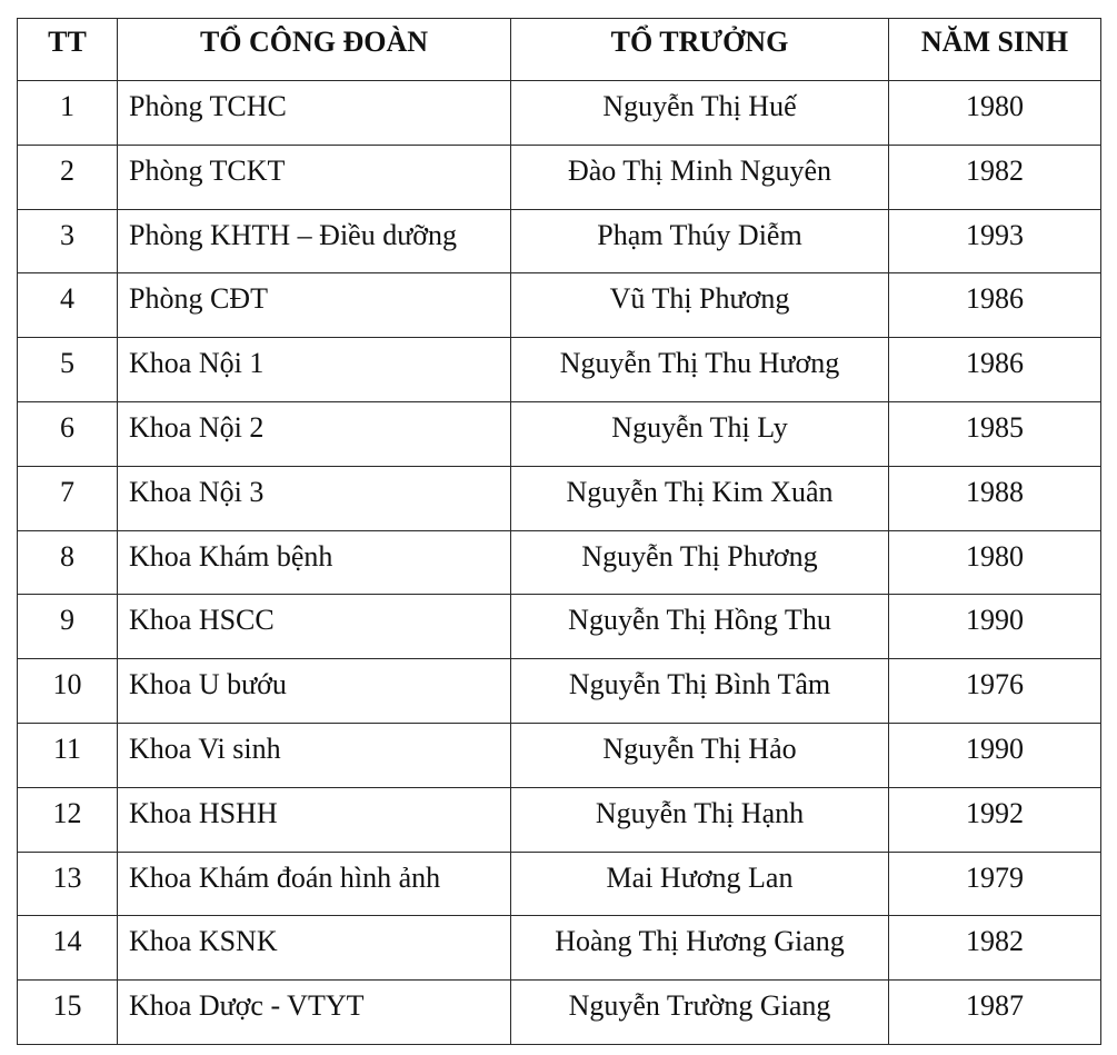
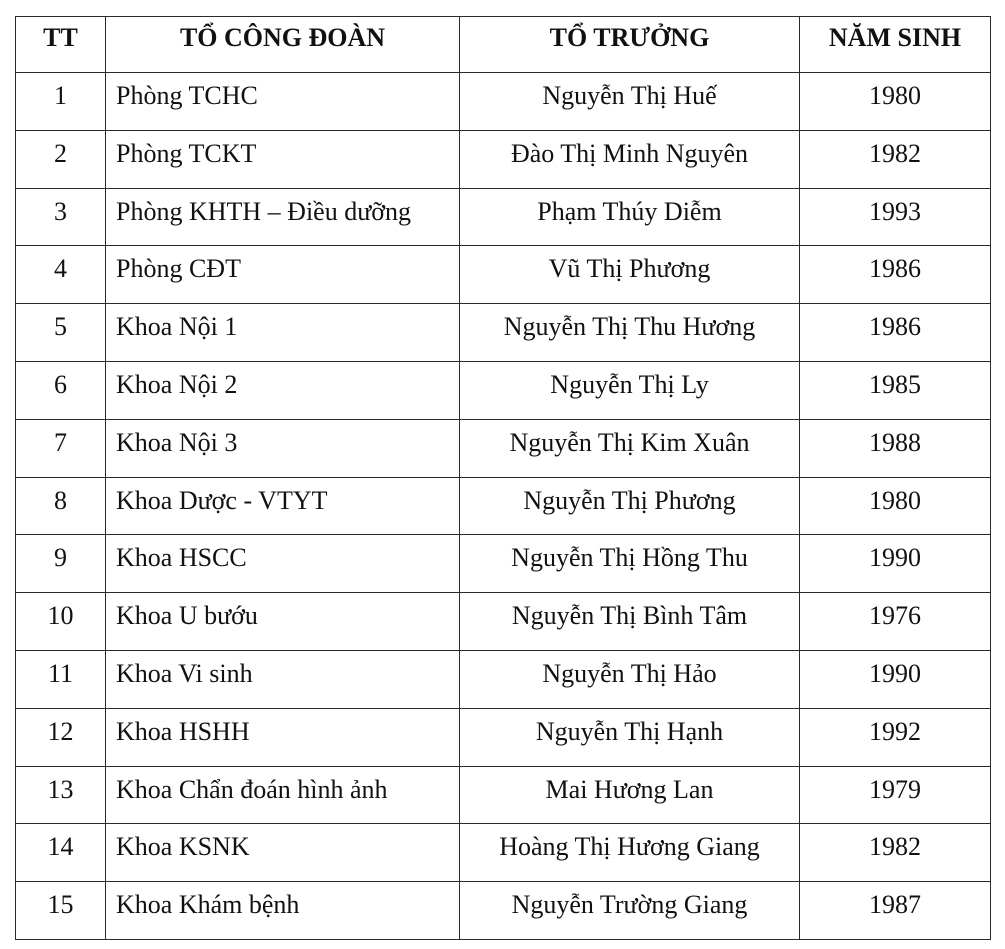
  TT	TỔ CÔNG ĐOÀN	TỔ TRƯỞNG	NĂM SINH
  1	Phòng TCHC	Nguyễn Thị Huế	1980
  2	Phòng TCKT	Đào Thị Minh Nguyên	1982
  3	Phòng KHTH – Điều dưỡng	Phạm Thúy Diễm	1993
  4	Phòng CĐT	Vũ Thị Phương	1986
  5	Khoa Nội 1	Nguyễn Thị Thu Hương	1986
  6	Khoa Nội 2	Nguyễn Thị Ly	1985
  7	Khoa Nội 3	Nguyễn Thị Kim Xuân	1988
- 8	Khoa Khám bệnh	Nguyễn Thị Phương	1980
+ 8	Khoa Dược - VTYT	Nguyễn Thị Phương	1980
  9	Khoa HSCC	Nguyễn Thị Hồng Thu	1990
  10	Khoa U bướu	Nguyễn Thị Bình Tâm	1976
  11	Khoa Vi sinh	Nguyễn Thị Hảo	1990
  12	Khoa HSHH	Nguyễn Thị Hạnh	1992
- 13	Khoa Khám đoán hình ảnh	Mai Hương Lan	1979
+ 13	Khoa Chẩn đoán hình ảnh	Mai Hương Lan	1979
  14	Khoa KSNK	Hoàng Thị Hương Giang	1982
- 15	Khoa Dược - VTYT	Nguyễn Trường Giang	1987
+ 15	Khoa Khám bệnh	Nguyễn Trường Giang	1987
